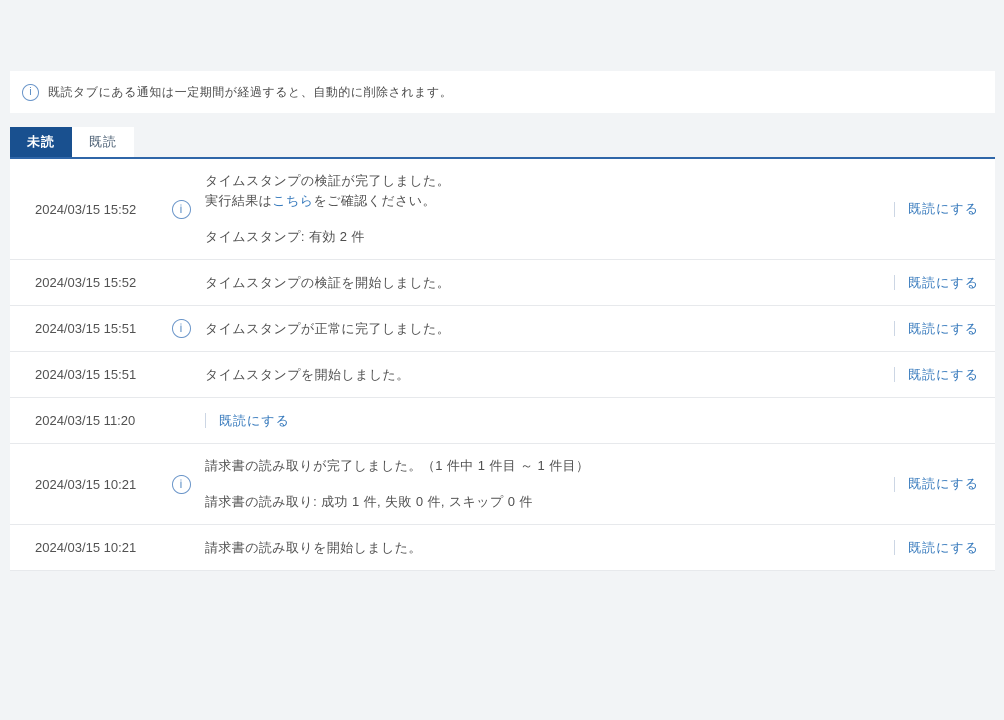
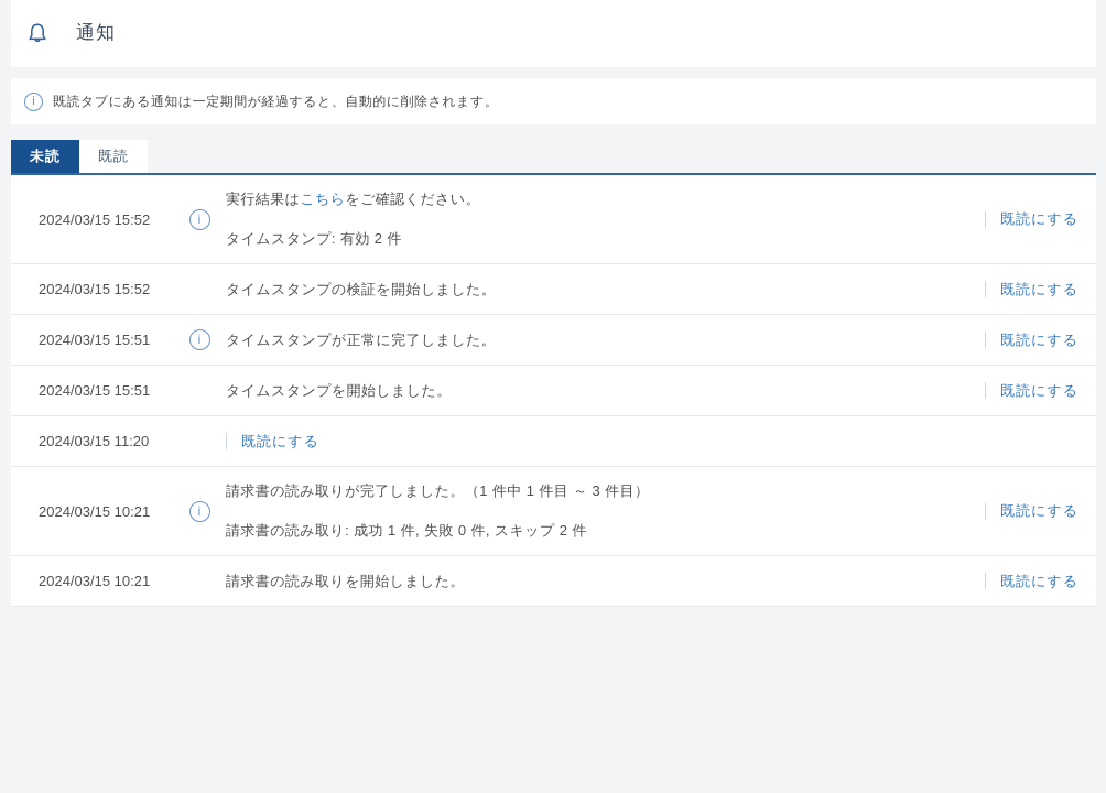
+ 通知
  i
  既読タブにある通知は一定期間が経過すると、自動的に削除されます。
  未読
  既読
  2024/03/15 15:52
  i
- タイムスタンプの検証が完了しました。
  実行結果はこちらをご確認ください。
  タイムスタンプ: 有効 2 件
  既読にする
  2024/03/15 15:52
  タイムスタンプの検証を開始しました。
  既読にする
  2024/03/15 15:51
  i
  タイムスタンプが正常に完了しました。
  既読にする
  2024/03/15 15:51
  タイムスタンプを開始しました。
  既読にする
  2024/03/15 11:20
  既読にする
  2024/03/15 10:21
  i
- 請求書の読み取りが完了しました。（1 件中 1 件目 ～ 1 件目）
+ 請求書の読み取りが完了しました。（1 件中 1 件目 ～ 3 件目）
- 請求書の読み取り: 成功 1 件, 失敗 0 件, スキップ 0 件
+ 請求書の読み取り: 成功 1 件, 失敗 0 件, スキップ 2 件
  既読にする
  2024/03/15 10:21
  請求書の読み取りを開始しました。
  既読にする
